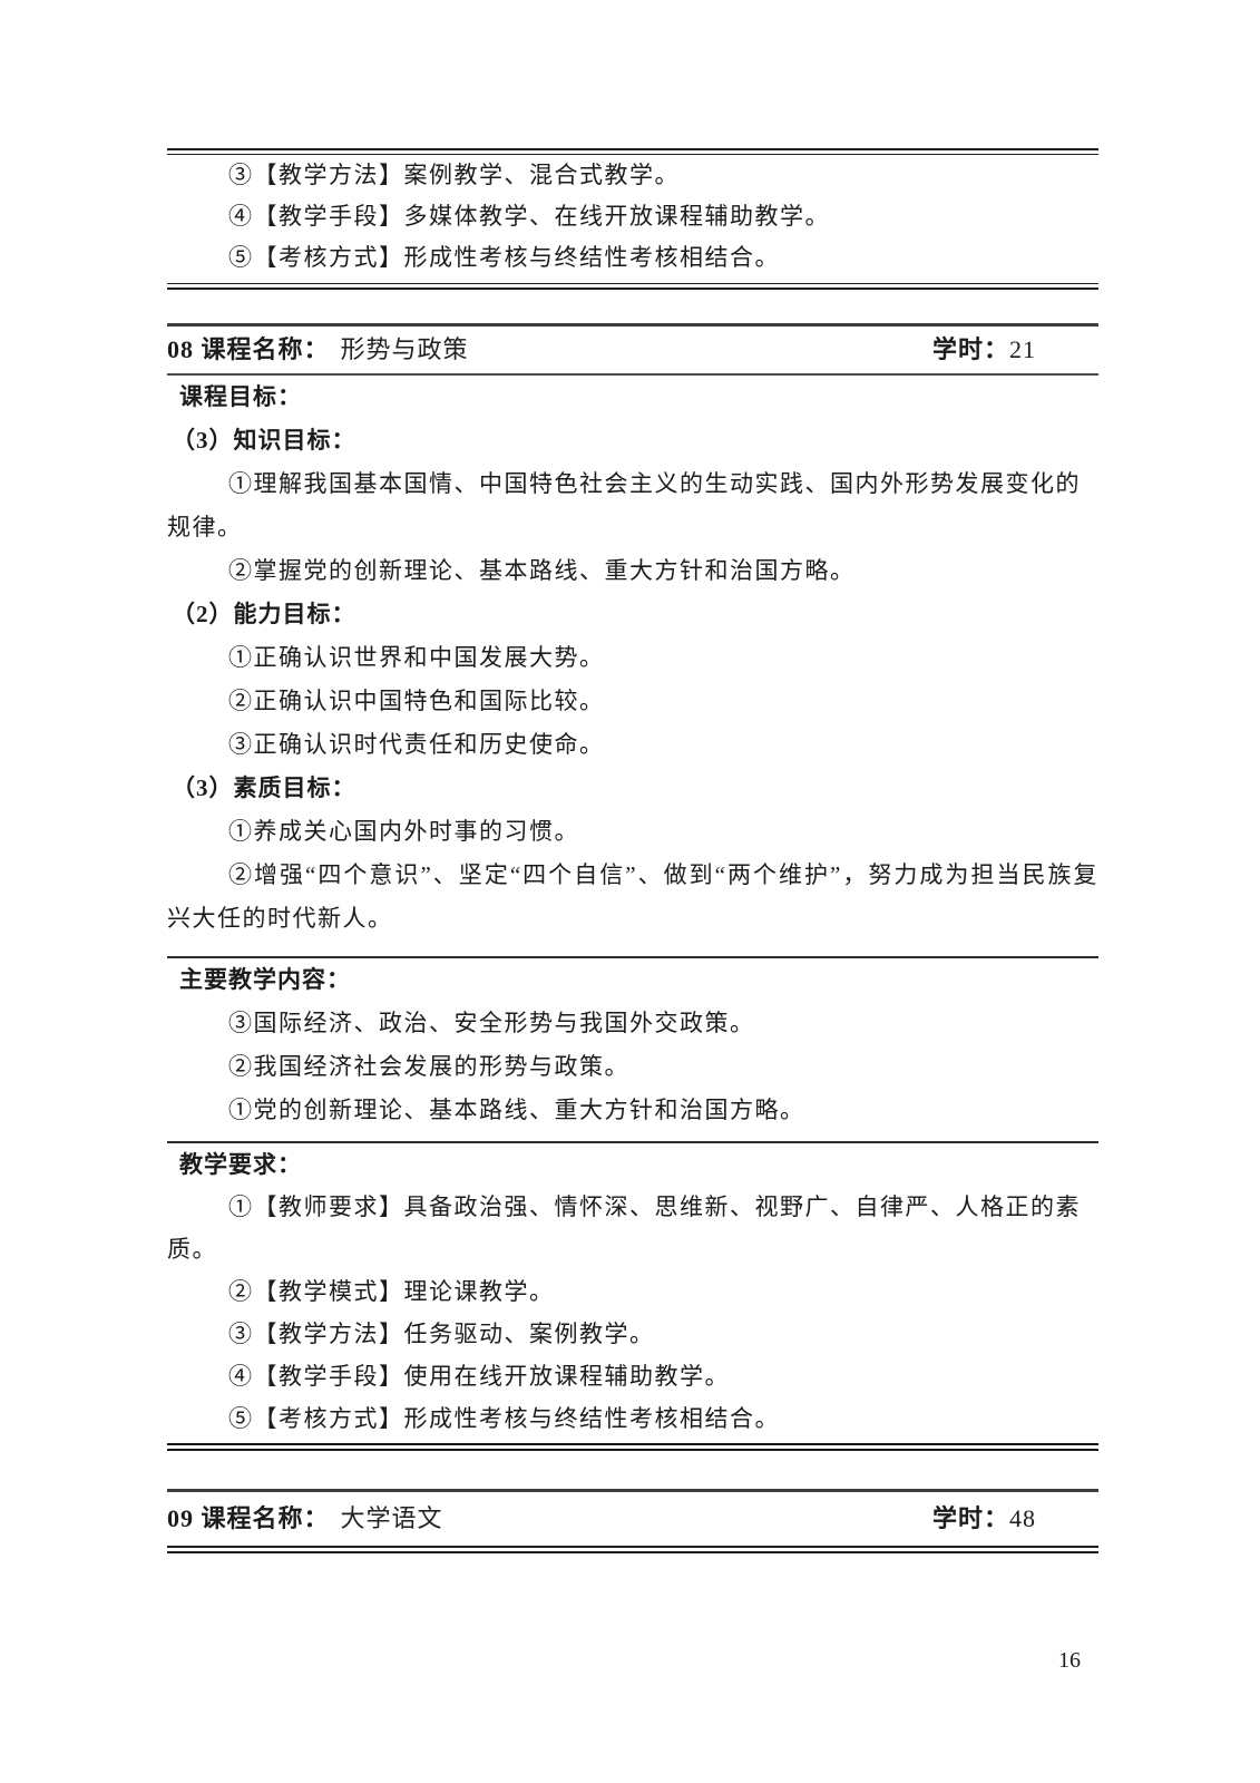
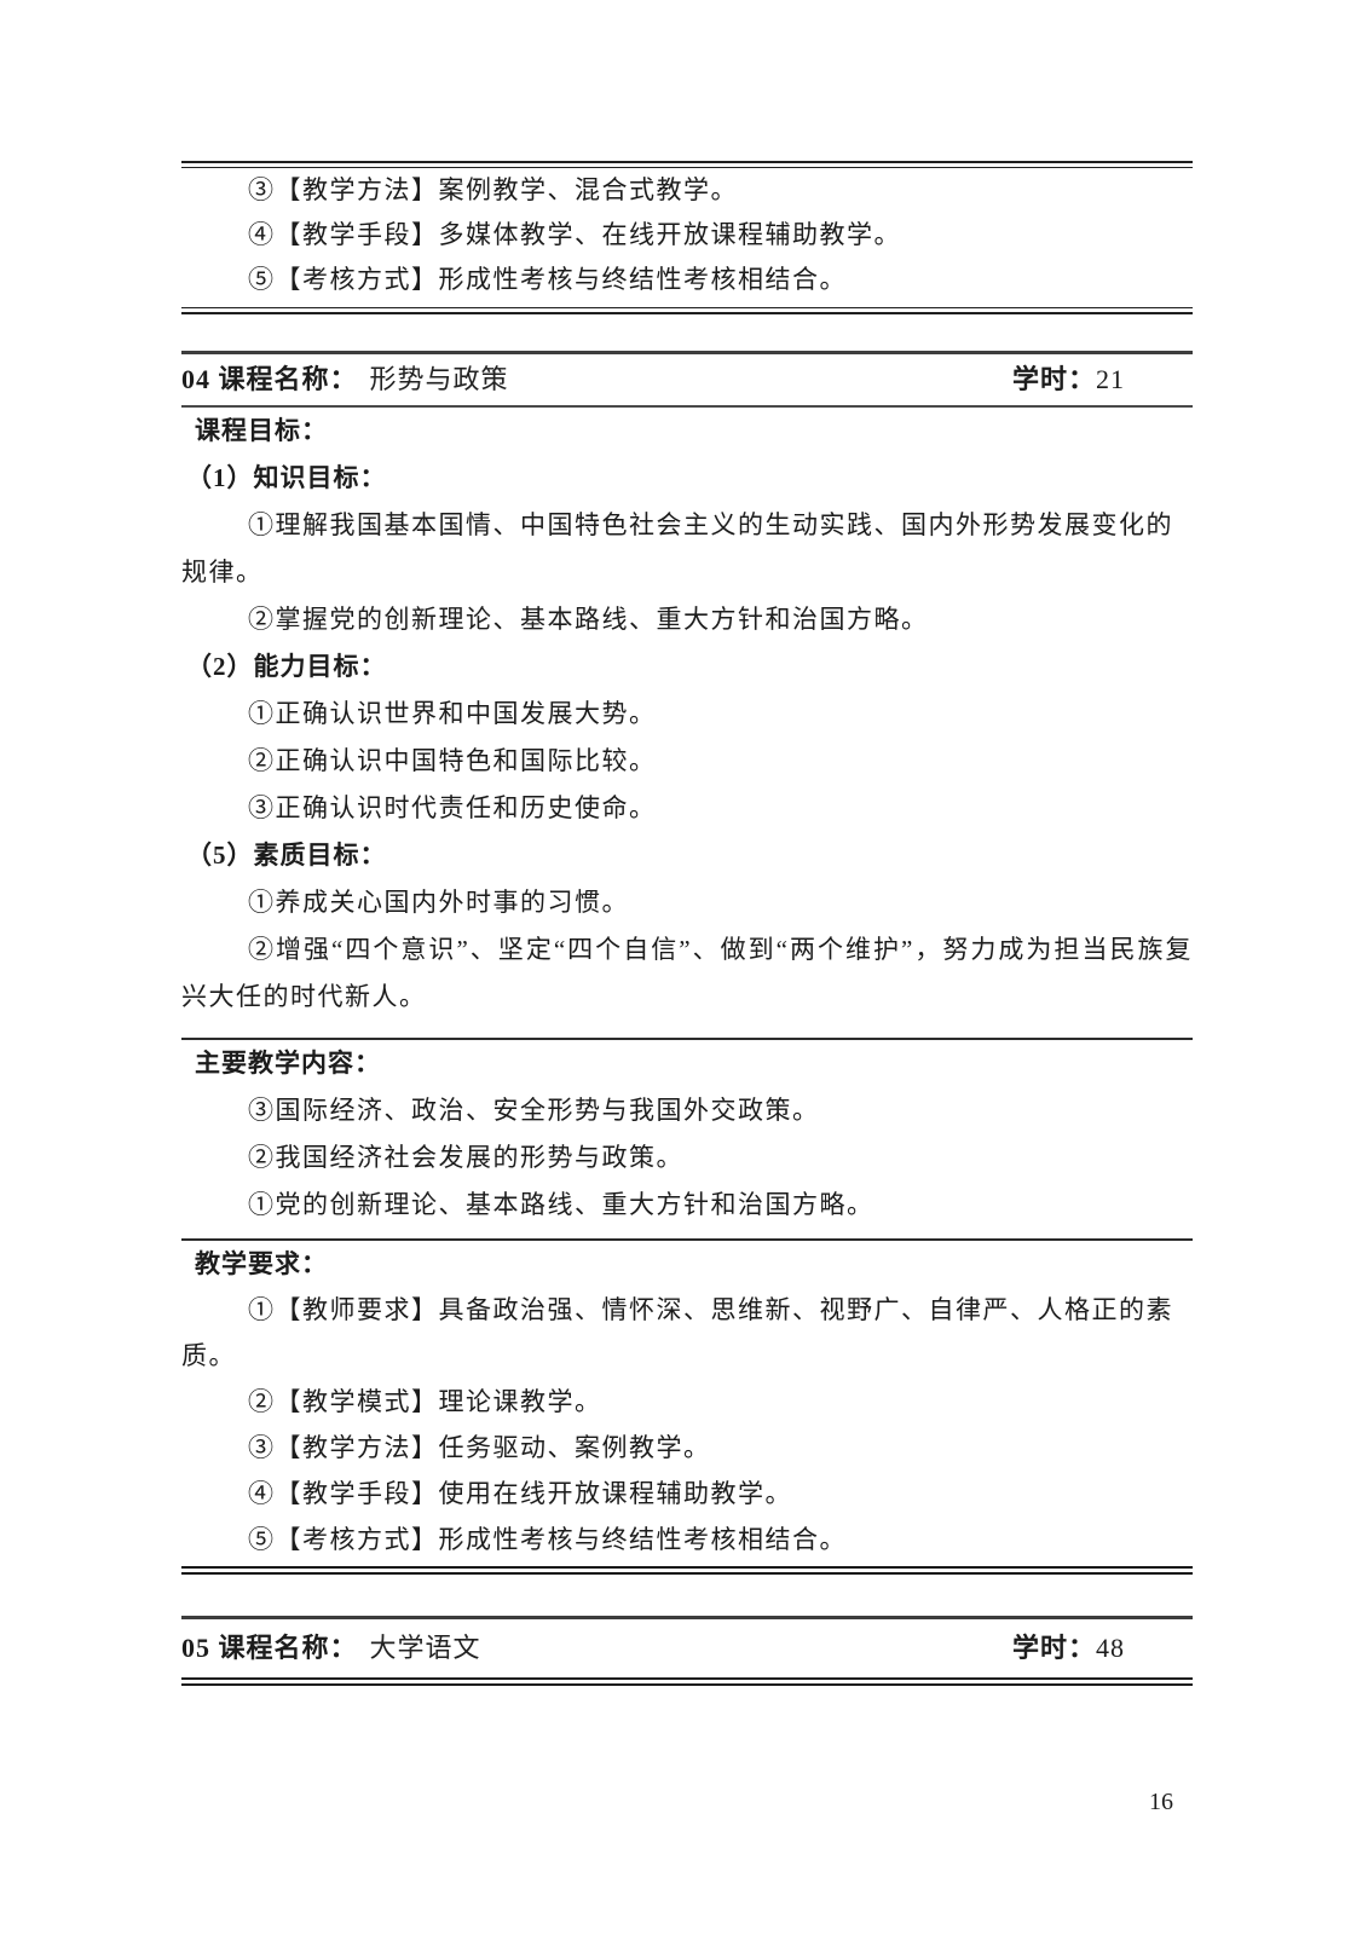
  ③【教学方法】案例教学、混合式教学。
  ④【教学手段】多媒体教学、在线开放课程辅助教学。
  ⑤【考核方式】形成性考核与终结性考核相结合。
- 08 课程名称：
+ 04 课程名称：
  形势与政策
  学时：21
  课程目标：
- （3）知识目标：
+ （1）知识目标：
  ①理解我国基本国情、中国特色社会主义的生动实践、国内外形势发展变化的规律。
  ②掌握党的创新理论、基本路线、重大方针和治国方略。
  （2）能力目标：
  ①正确认识世界和中国发展大势。
  ②正确认识中国特色和国际比较。
  ③正确认识时代责任和历史使命。
- （3）素质目标：
+ （5）素质目标：
  ①养成关心国内外时事的习惯。
  ②增强“四个意识”、坚定“四个自信”、做到“两个维护”，努力成为担当民族复兴大任的时代新人。
  主要教学内容：
  ③国际经济、政治、安全形势与我国外交政策。
  ②我国经济社会发展的形势与政策。
  ①党的创新理论、基本路线、重大方针和治国方略。
  教学要求：
  ①【教师要求】具备政治强、情怀深、思维新、视野广、自律严、人格正的素质。
  ②【教学模式】理论课教学。
  ③【教学方法】任务驱动、案例教学。
  ④【教学手段】使用在线开放课程辅助教学。
  ⑤【考核方式】形成性考核与终结性考核相结合。
- 09 课程名称：
+ 05 课程名称：
  大学语文
  学时：48
  16
